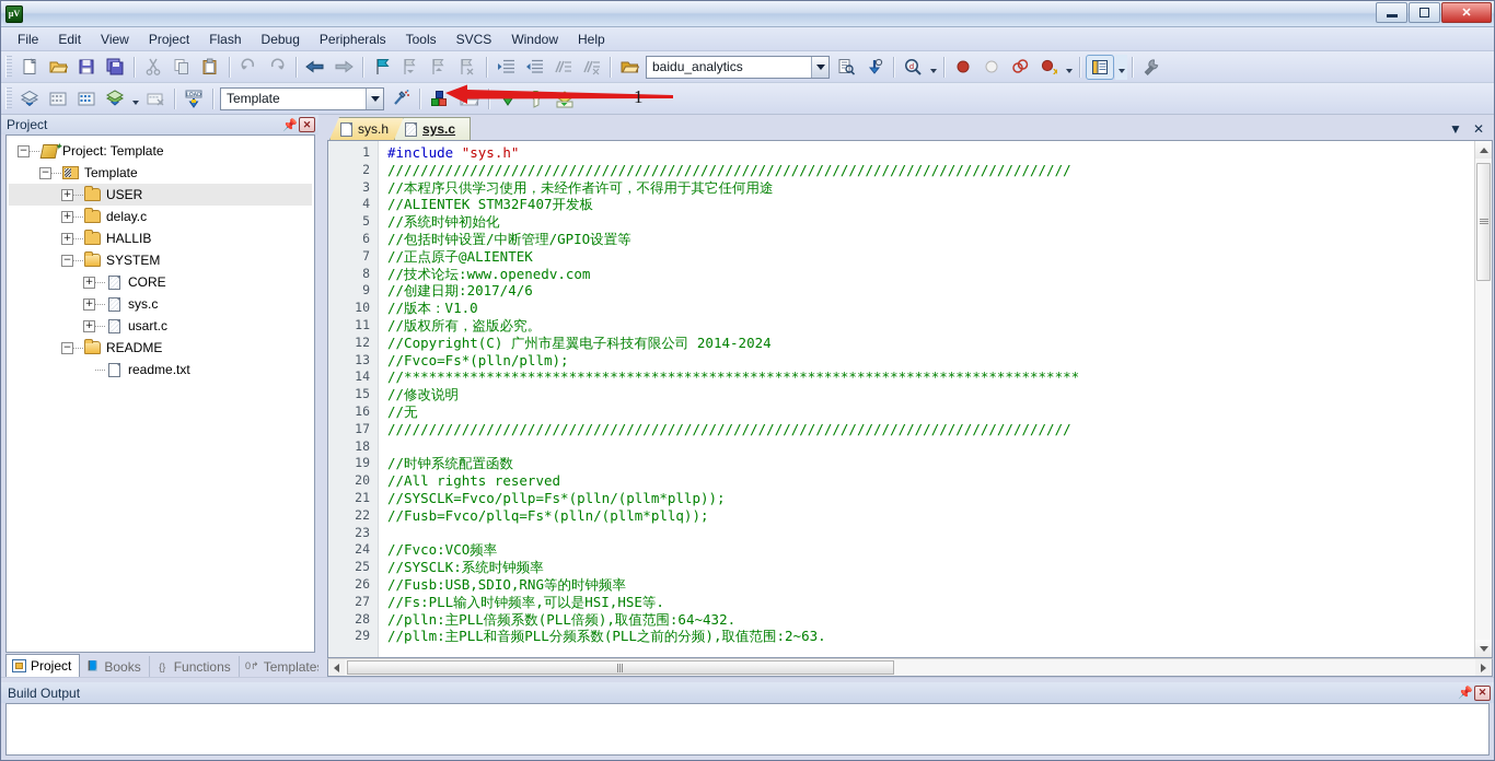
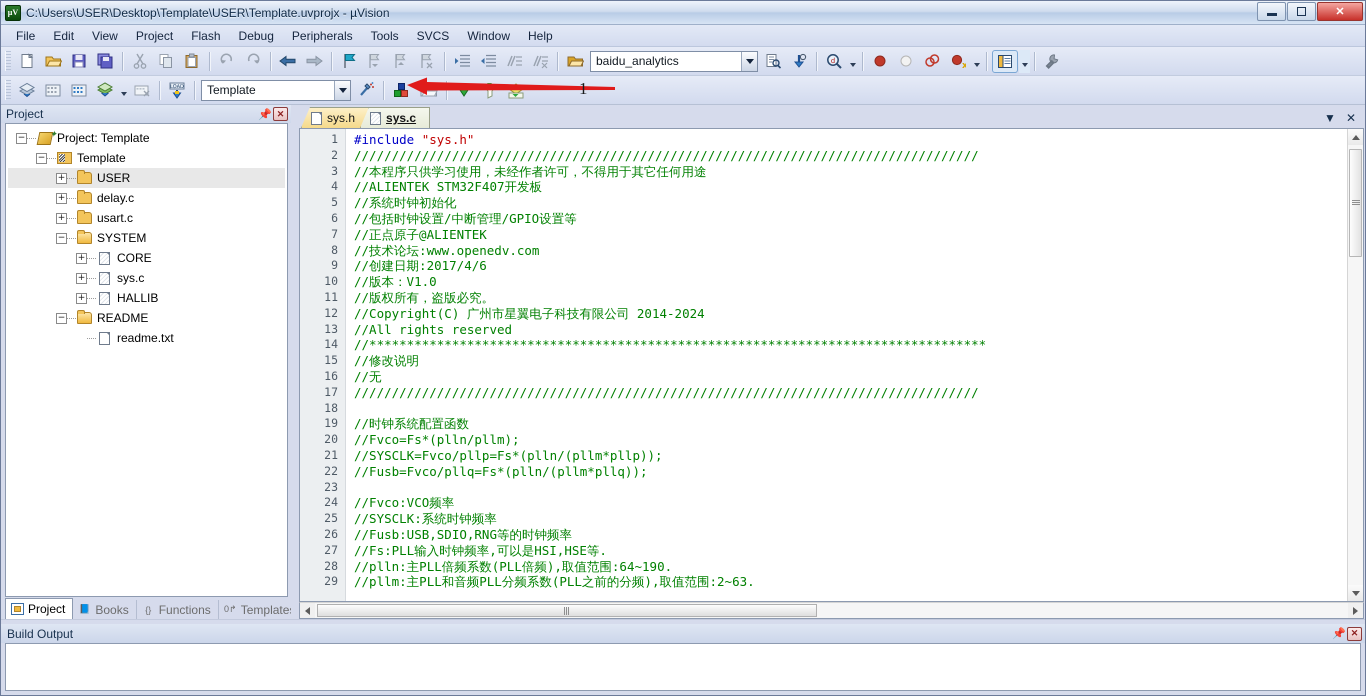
  µV
+ C:\Users\USER\Desktop\Template\USER\Template.uvprojx - µVision
  ✕
  File
  Edit
  View
  Project
  Flash
  Debug
  Peripherals
  Tools
  SVCS
  Window
  Help
  baidu_analytics
  d
  x
  Template
  Project
  📌
  ✕
  −
  Project: Template
  −
  Template
  +
  USER
  +
  delay.c
  +
- HALLIB
+ usart.c
  −
  SYSTEM
  +
  CORE
  +
  sys.c
  +
- usart.c
+ HALLIB
  −
  README
  readme.txt
  Project
  📘
  Books
  {}
  Functions
  0↱
  Template
  sys.h
  sys.c
  ▼
  ✕
  1
  2
  3
  4
  5
  6
  7
  8
  9
  10
  11
  12
  13
  14
  15
  16
  17
  18
  19
  20
  21
  22
  23
  24
  25
  26
  27
  28
  29
  #include "sys.h"
  ///////////////////////////////////////////////////////////////////////////////////
  //本程序只供学习使用，未经作者许可，不得用于其它任何用途
  //ALIENTEK STM32F407开发板
  //系统时钟初始化
  //包括时钟设置/中断管理/GPIO设置等
  //正点原子@ALIENTEK
  //技术论坛:www.openedv.com
  //创建日期:2017/4/6
  //版本：V1.0
  //版权所有，盗版必究。
  //Copyright(C) 广州市星翼电子科技有限公司 2014-2024
- //Fvco=Fs*(plln/pllm);
+ //All rights reserved
  //**********************************************************************************
  //修改说明
  //无
  ///////////////////////////////////////////////////////////////////////////////////
  //时钟系统配置函数
- //All rights reserved
+ //Fvco=Fs*(plln/pllm);
  //SYSCLK=Fvco/pllp=Fs*(plln/(pllm*pllp));
  //Fusb=Fvco/pllq=Fs*(plln/(pllm*pllq));
  //Fvco:VCO频率
  //SYSCLK:系统时钟频率
  //Fusb:USB,SDIO,RNG等的时钟频率
  //Fs:PLL输入时钟频率,可以是HSI,HSE等.
- //plln:主PLL倍频系数(PLL倍频),取值范围:64~432.
+ //plln:主PLL倍频系数(PLL倍频),取值范围:64~190.
  //pllm:主PLL和音频PLL分频系数(PLL之前的分频),取值范围:2~63.
  Build Output
  📌
  ✕
  1
